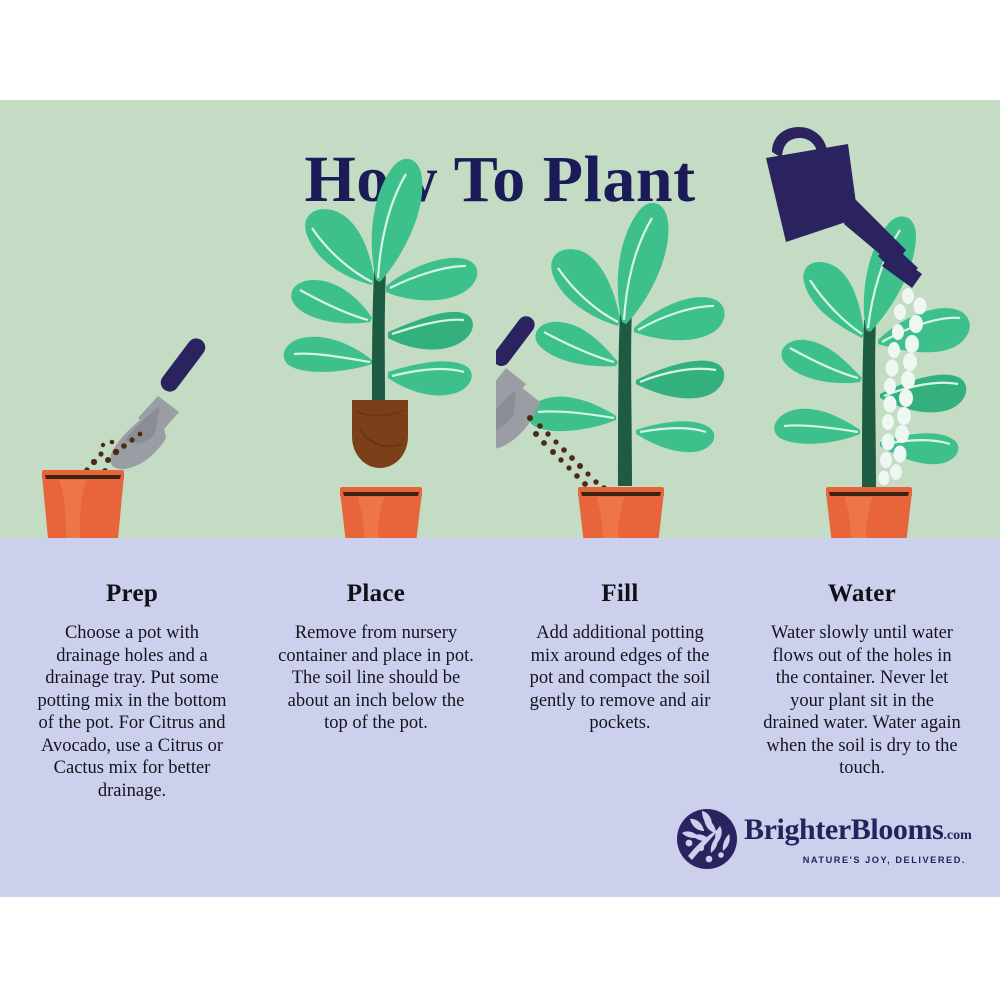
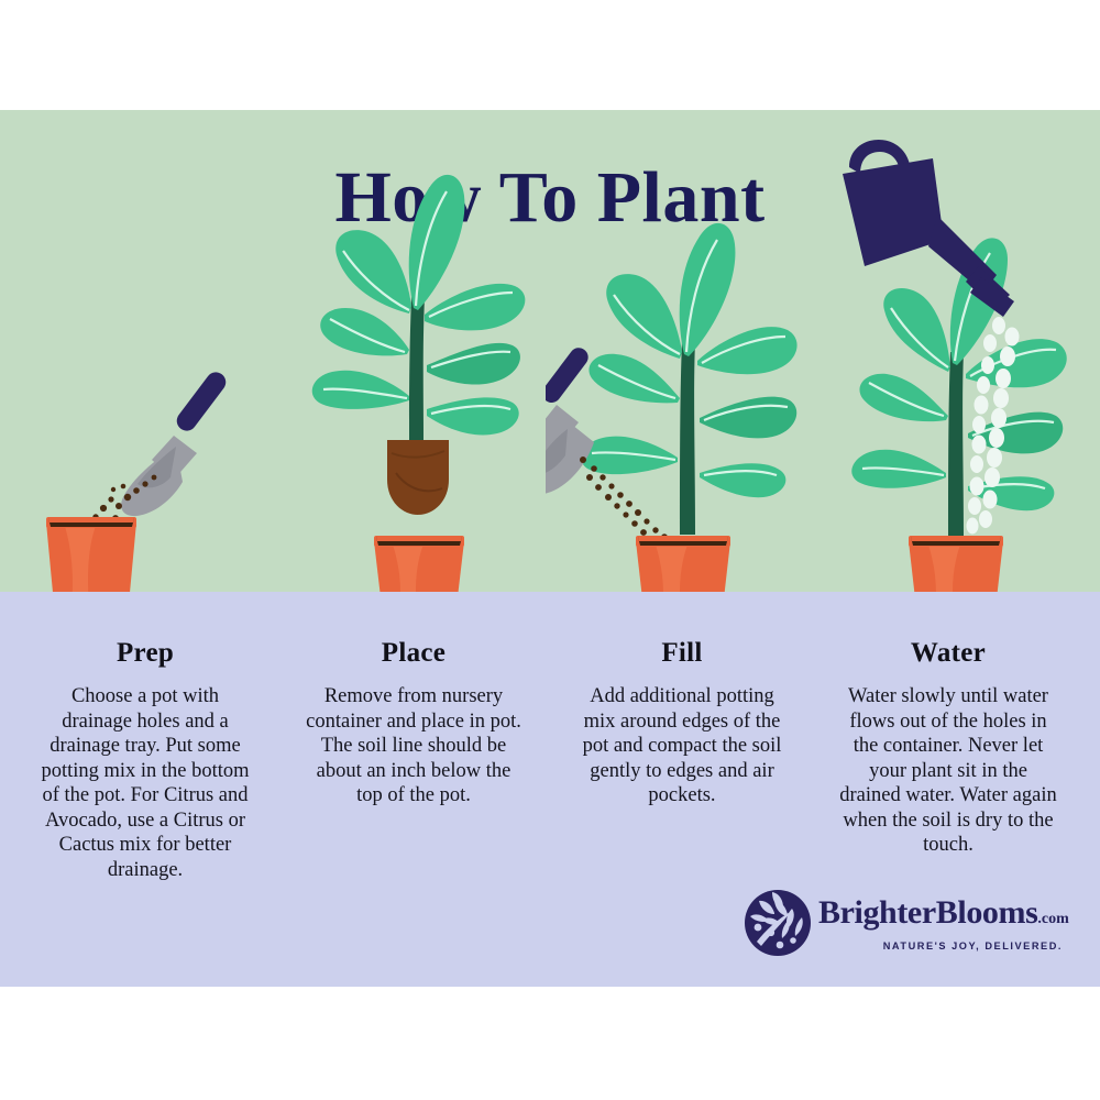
  Ho To Plant
  Prep
  Choose a pot with drainage holes and a drainage tray. Put some potting mix in the bottom of the pot. For Citrus and Avocado, use a Citrus or Cactus mix for better drainage.
  Place
  Remove from nursery container and place in pot. The soil line should be about an inch below the top of the pot.
  Fill
- Add additional potting mix around edges of the pot and compact the soil gently to remove and air pockets.
+ Add additional potting mix around edges of the pot and compact the soil gently to edges and air pockets.
  Water
  Water slowly until water flows out of the holes in the container. Never let your plant sit in the drained water. Water again when the soil is dry to the touch.
  BrighterBlooms.com
  NATURE'S JOY, DELIVERED.
